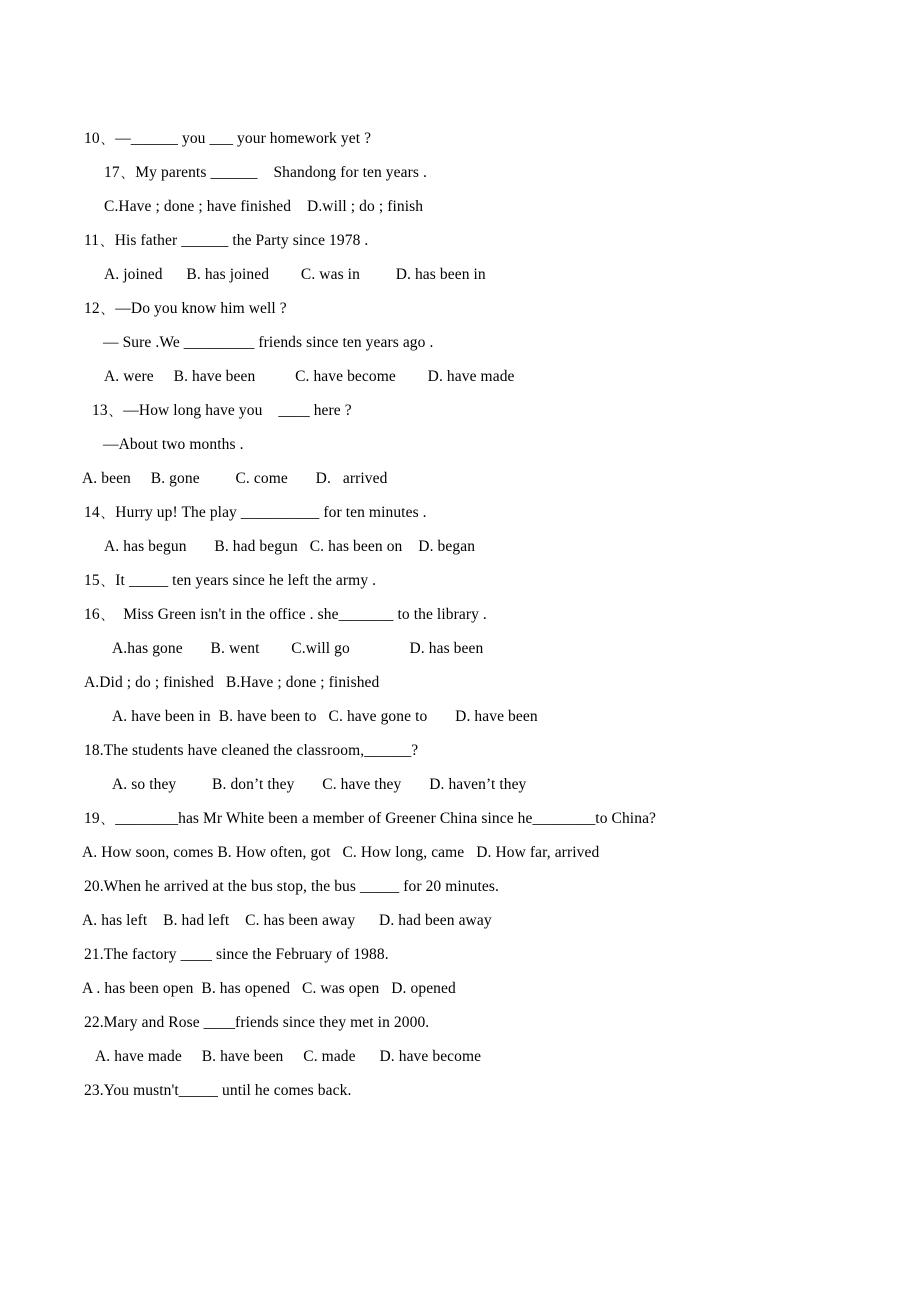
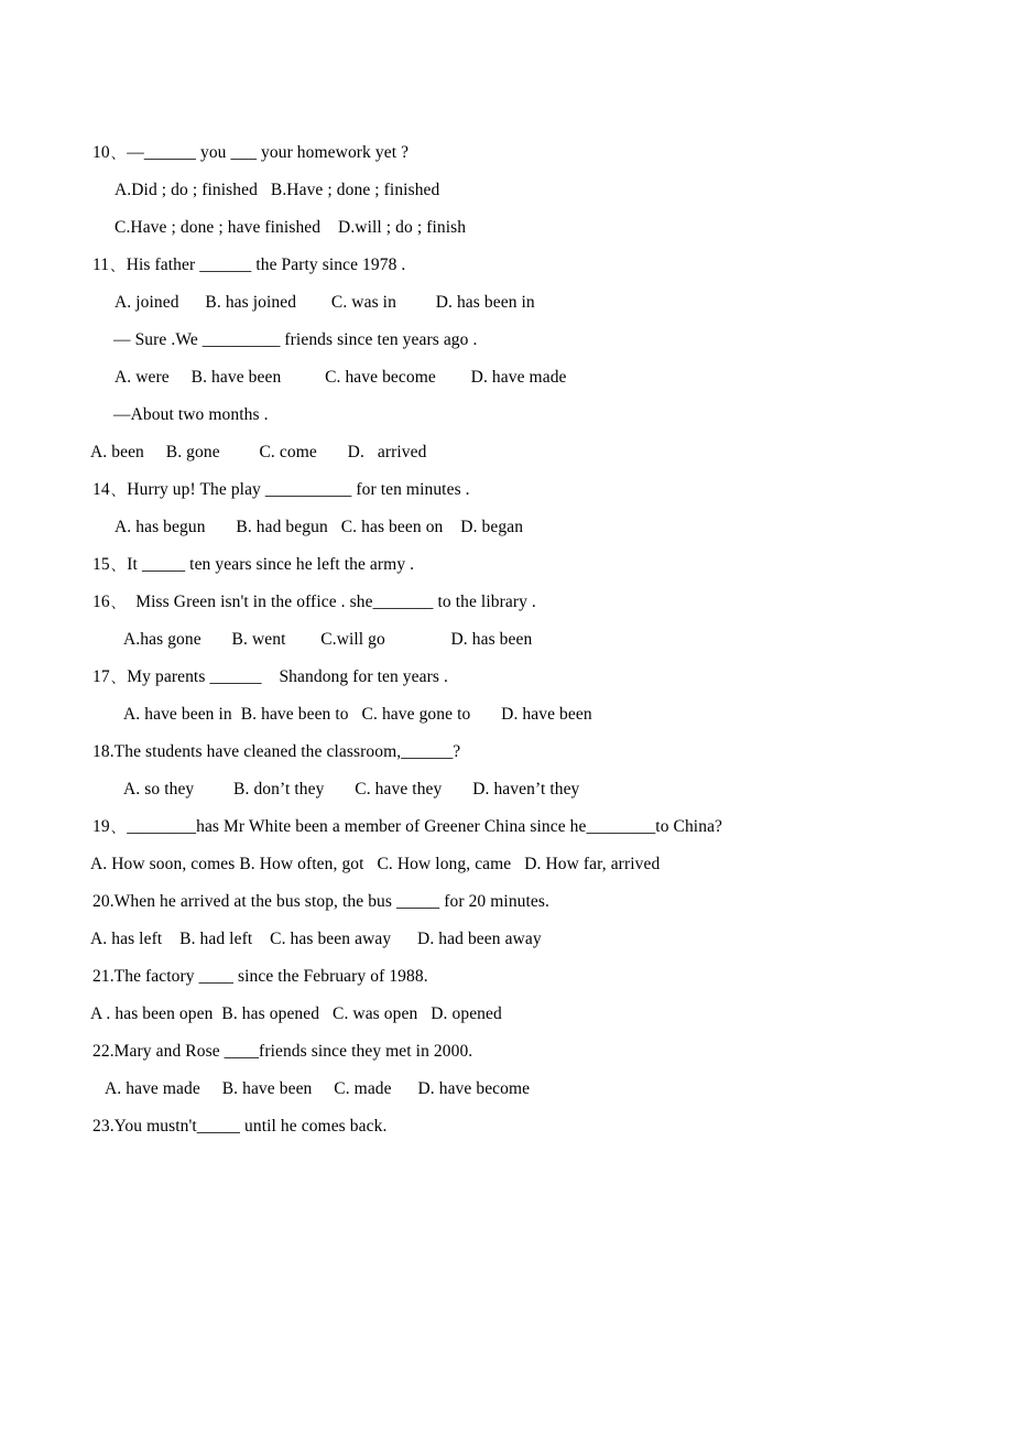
  10、—______ you ___ your homework yet ?
- 17、My parents ______ Shandong for ten years .
+ A.Did ; do ; finished B.Have ; done ; finished
  C.Have ; done ; have finished D.will ; do ; finish
  11、His father ______ the Party since 1978 .
  A. joined B. has joined C. was in D. has been in
- 12、—Do you know him well ?
  — Sure .We _________ friends since ten years ago .
  A. were B. have been C. have become D. have made
- 13、—How long have you ____ here ?
  —About two months .
  A. been B. gone C. come D. arrived
  14、Hurry up! The play __________ for ten minutes .
  A. has begun B. had begun C. has been on D. began
  15、It _____ ten years since he left the army .
  16、 Miss Green isn't in the office . she_______ to the library .
  A.has gone B. went C.will go D. has been
- A.Did ; do ; finished B.Have ; done ; finished
+ 17、My parents ______ Shandong for ten years .
  A. have been in B. have been to C. have gone to D. have been
  18.The students have cleaned the classroom,______?
  A. so they B. don’t they C. have they D. haven’t they
  19、________has Mr White been a member of Greener China since he________to China?
  A. How soon, comes B. How often, got C. How long, came D. How far, arrived
  20.When he arrived at the bus stop, the bus _____ for 20 minutes.
  A. has left B. had left C. has been away D. had been away
  21.The factory ____ since the February of 1988.
  A . has been open B. has opened C. was open D. opened
  22.Mary and Rose ____friends since they met in 2000.
  A. have made B. have been C. made D. have become
  23.You mustn't_____ until he comes back.
